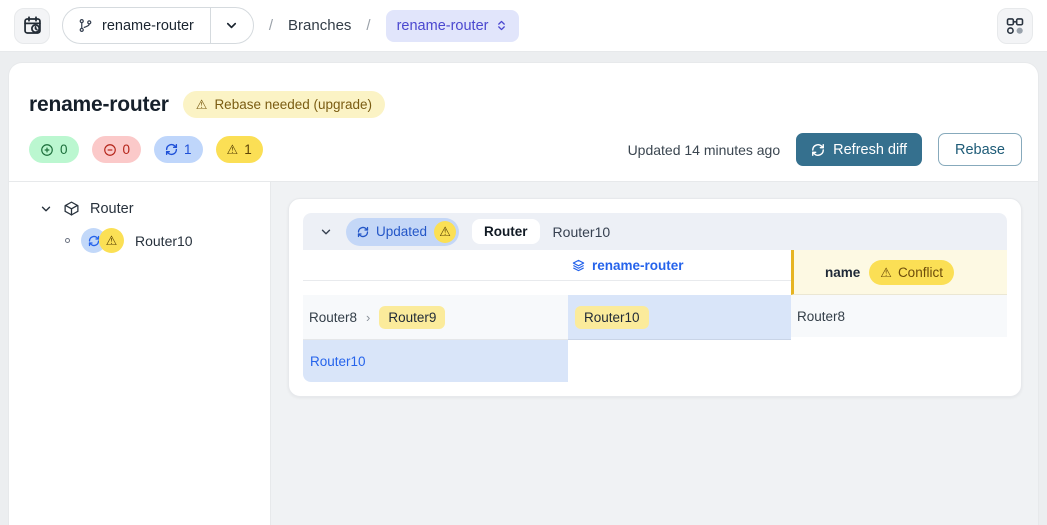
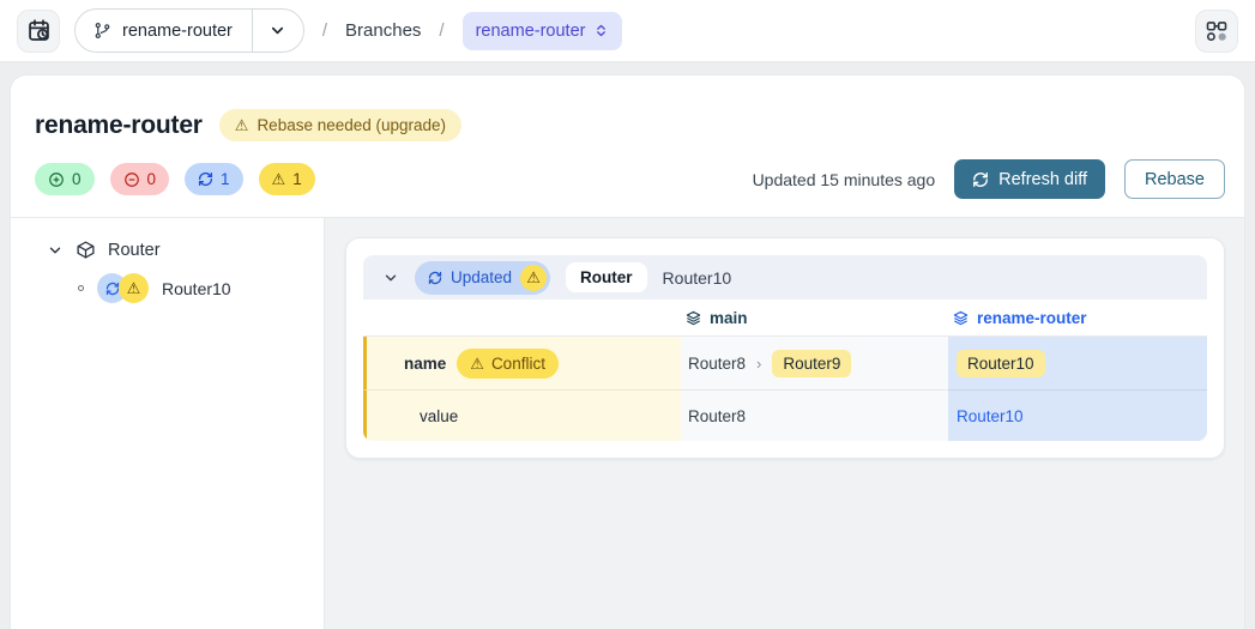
  rename-router
  /
  Branches
  /
  rename-router
  rename-router
  ⚠
  Rebase needed (upgrade)
  0
  0
  1
  ⚠
  1
- Updated 14 minutes ago
+ Updated 15 minutes ago
  Refresh diff
  Rebase
  Router
  ⚠
  Router10
  Updated
  ⚠
  Router
  Router10
+ main
  rename-router
  name
  ⚠
  Conflict
  Router8
  ›
  Router9
  Router10
+ value
  Router8
  Router10
